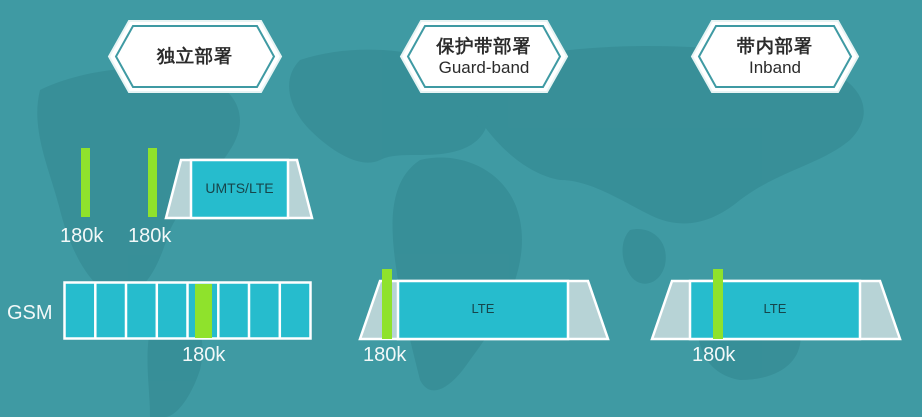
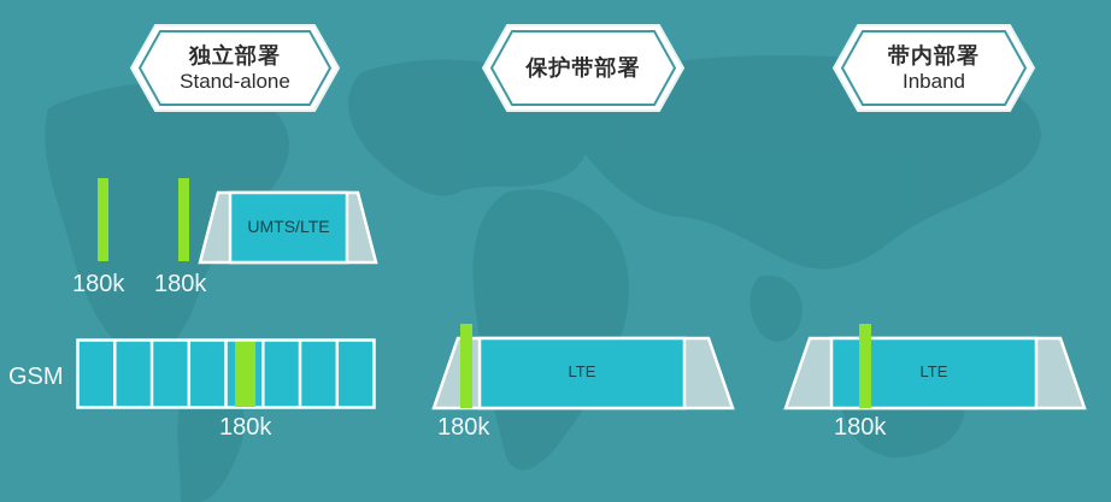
  独立部署
+ Stand-alone
  保护带部署
- Guard-band
  带内部署
  Inband
  180k
  180k
  UMTS/LTE
  GSM
  180k
  LTE
  180k
  LTE
  180k
